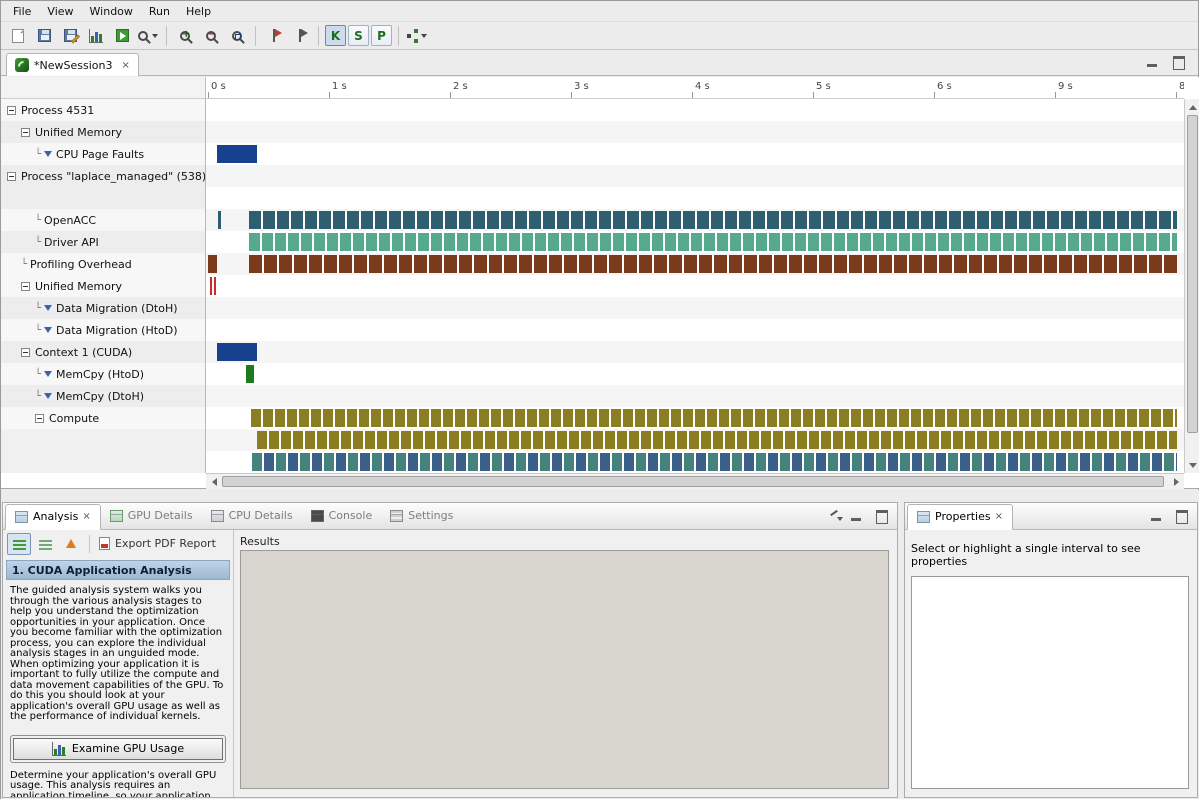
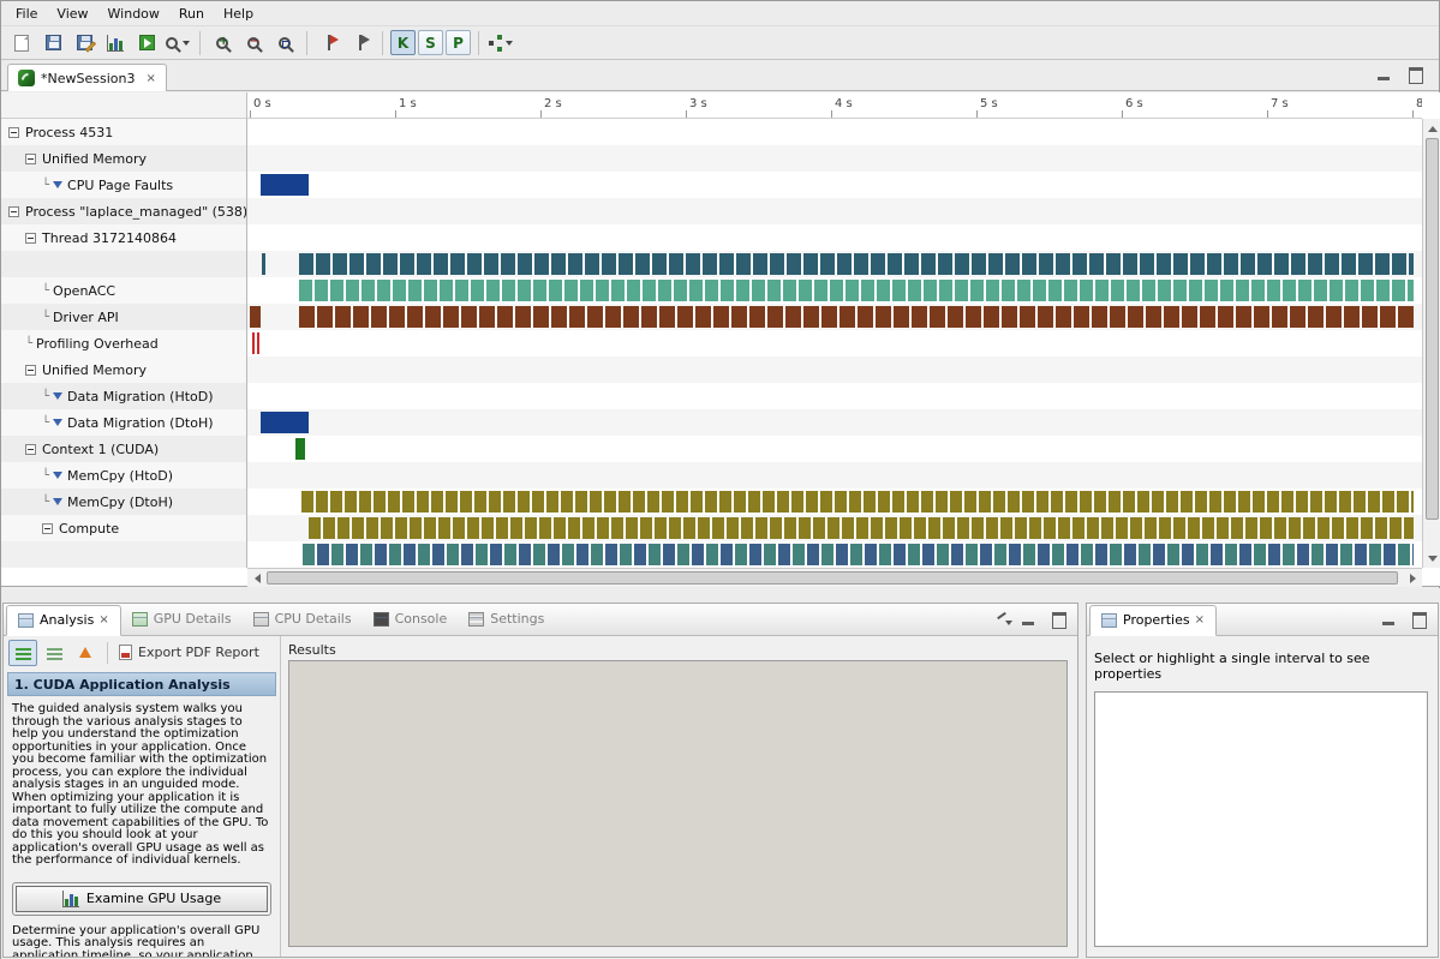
  File
  View
  Window
  Run
  Help
  K
  S
  P
  *NewSession3
  ×
  0 s
  1 s
  2 s
  3 s
  4 s
  5 s
  6 s
- 9 s
+ 7 s
  8
  Process 4531
  Unified Memory
  └
  CPU Page Faults
  Process "laplace_managed" (538)
+ Thread 3172140864
  └
  OpenACC
  └
  Driver API
  └
  Profiling Overhead
  Unified Memory
  └
- Data Migration (DtoH)
+ Data Migration (HtoD)
  └
- Data Migration (HtoD)
+ Data Migration (DtoH)
  Context 1 (CUDA)
  └
  MemCpy (HtoD)
  └
  MemCpy (DtoH)
  Compute
  Analysis
  ×
  GPU Details
  CPU Details
  Console
  Settings
  Export PDF Report
  1. CUDA Application Analysis
  The guided analysis system walks you through the various analysis stages to help you understand the optimization opportunities in your application. Once you become familiar with the optimization process, you can explore the individual analysis stages in an unguided mode. When optimizing your application it is important to fully utilize the compute and data movement capabilities of the GPU. To do this you should look at your application's overall GPU usage as well as the performance of individual kernels.
  Examine GPU Usage
  Determine your application's overall GPU usage. This analysis requires an application timeline, so your application
  Results
  Properties
  ×
  Select or highlight a single interval to see properties
